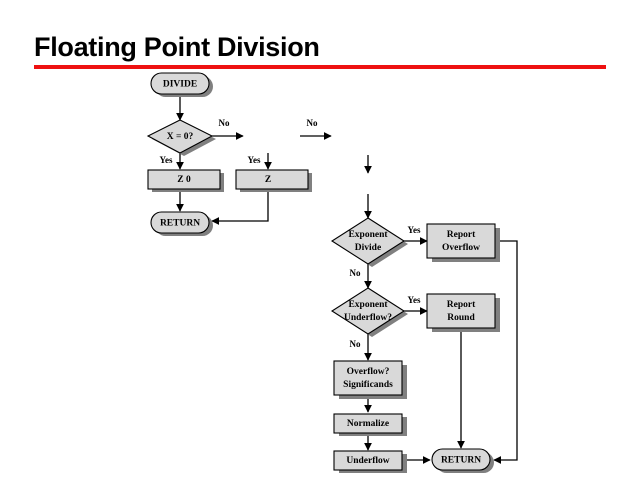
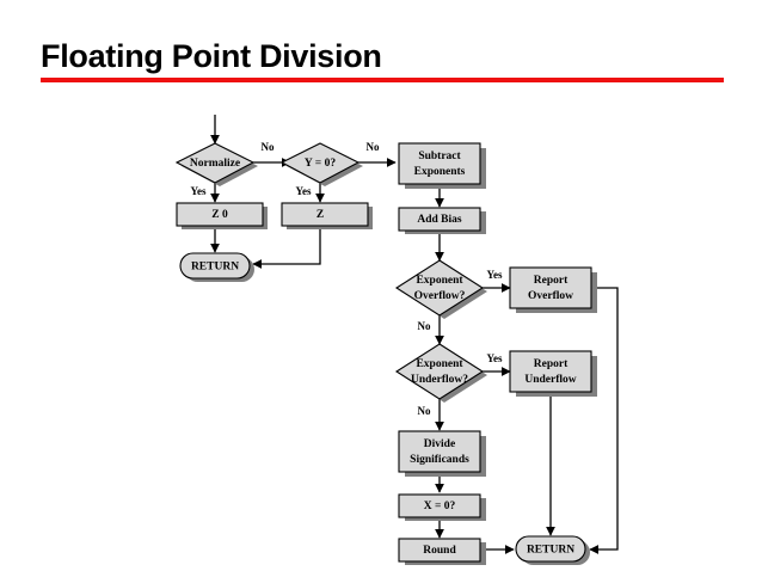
  Floating Point Division
  No
  Yes
  No
  Yes
  Yes
  No
  Yes
  No
- DIVIDE
- X = 0?
+ Normalize
+ Y = 0?
  Z 0
  Z
  RETURN
+ Subtract
+ Exponents
+ Add Bias
  Exponent
- Divide
+ Overflow?
  Report
  Overflow
  Exponent
  Underflow?
  Report
- Round
+ Underflow
- Overflow?
+ Divide
  Significands
- Normalize
+ X = 0?
- Underflow
+ Round
  RETURN
